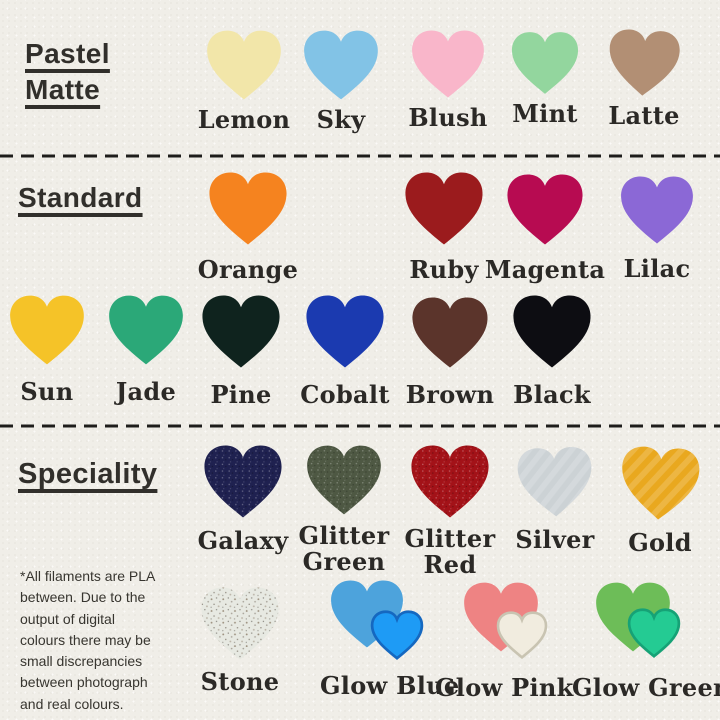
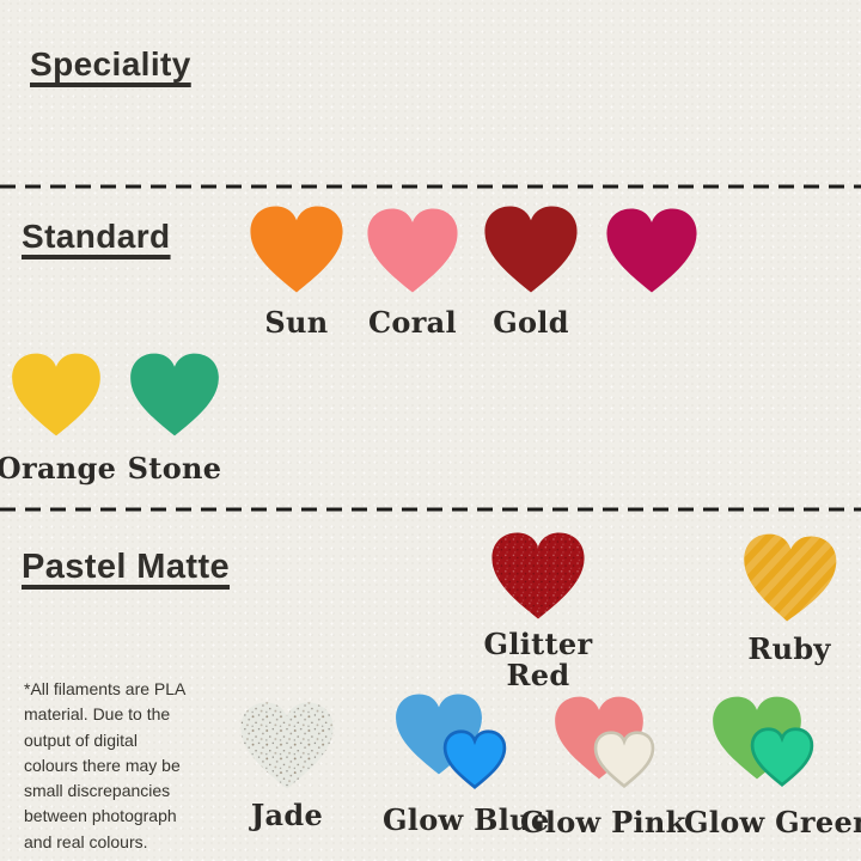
- Pastel Matte
+ Speciality
  Standard
- Speciality
+ Pastel Matte
- Lemon
- Sky
- Blush
- Mint
- Latte
- Orange
+ Sun
+ Coral
- Ruby
+ Gold
- Magenta
- Lilac
- Sun
+ Orange
- Jade
+ Stone
- Pine
- Cobalt
- Brown
- Black
- Galaxy
- Glitter Green
  Glitter Red
- Silver
- Gold
+ Ruby
- *All filaments are PLA between. Due to the output of digital colours there may be small discrepancies between photograph and real colours.
+ *All filaments are PLA material. Due to the output of digital colours there may be small discrepancies between photograph and real colours.
- Stone
+ Jade
  Glow Blu
  Glow Pink
  Glow Gree
